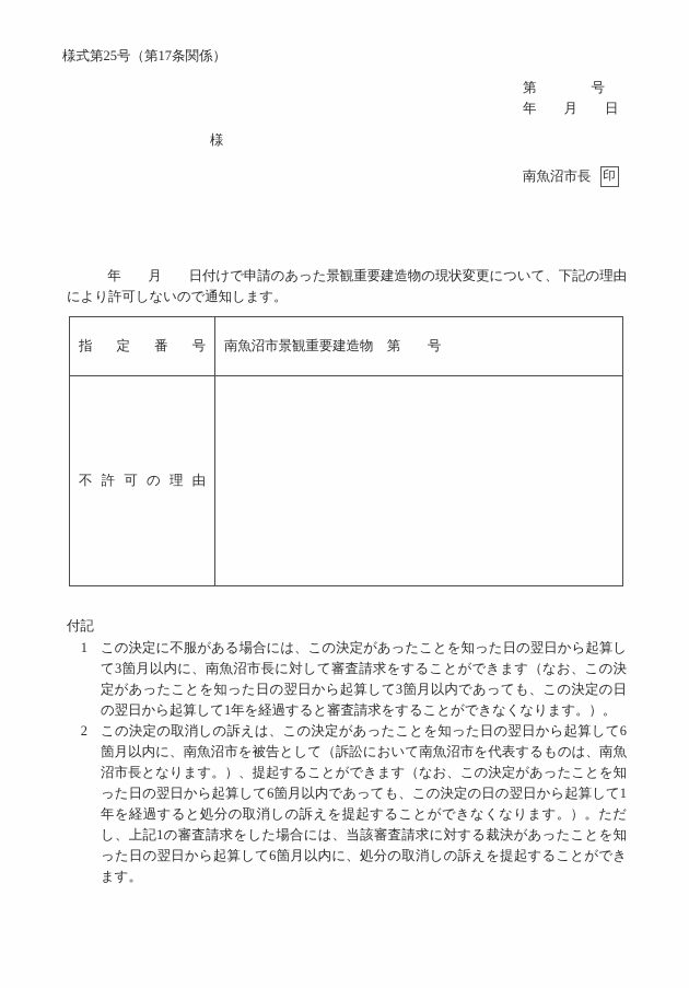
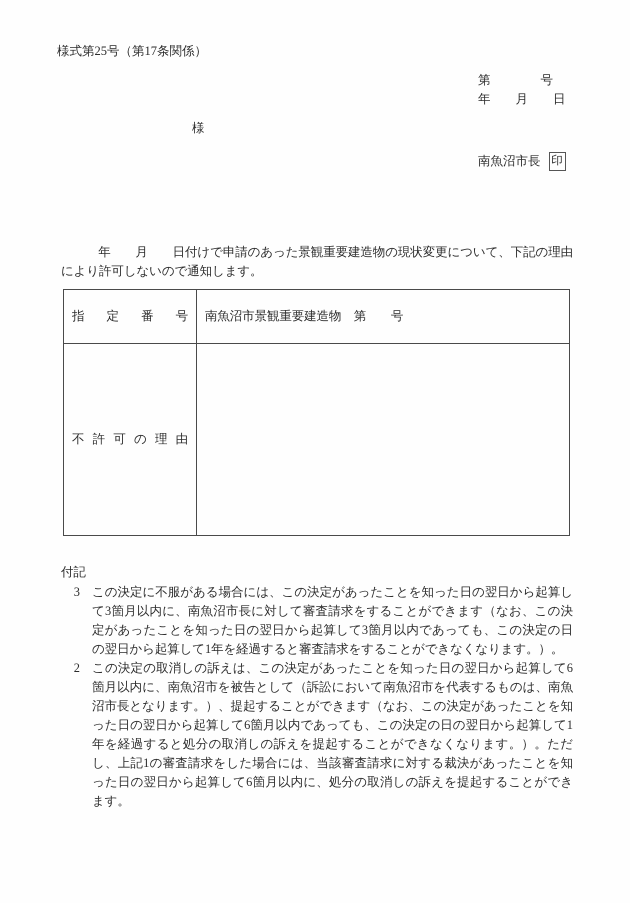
  様式第25号（第17条関係）
  第 号
  年 月 日
  様
  南魚沼市長
  印
  年 月 日付けで申請のあった景観重要建造物の現状変更について、下記の理由により許可しないので通知します。
  指定番号	南魚沼市景観重要建造物 第 号
  不許可の理由
  付記
- 1
+ 3
  この決定に不服がある場合には、この決定があったことを知った日の翌日から起算して3箇月以内に、南魚沼市長に対して審査請求をすることができます（なお、この決定があったことを知った日の翌日から起算して3箇月以内であっても、この決定の日の翌日から起算して1年を経過すると審査請求をすることができなくなります。）。
  2
  この決定の取消しの訴えは、この決定があったことを知った日の翌日から起算して6箇月以内に、南魚沼市を被告として（訴訟において南魚沼市を代表するものは、南魚沼市長となります。）、提起することができます（なお、この決定があったことを知った日の翌日から起算して6箇月以内であっても、この決定の日の翌日から起算して1年を経過すると処分の取消しの訴えを提起することができなくなります。）。ただし、上記1の審査請求をした場合には、当該審査請求に対する裁決があったことを知った日の翌日から起算して6箇月以内に、処分の取消しの訴えを提起することができます。
